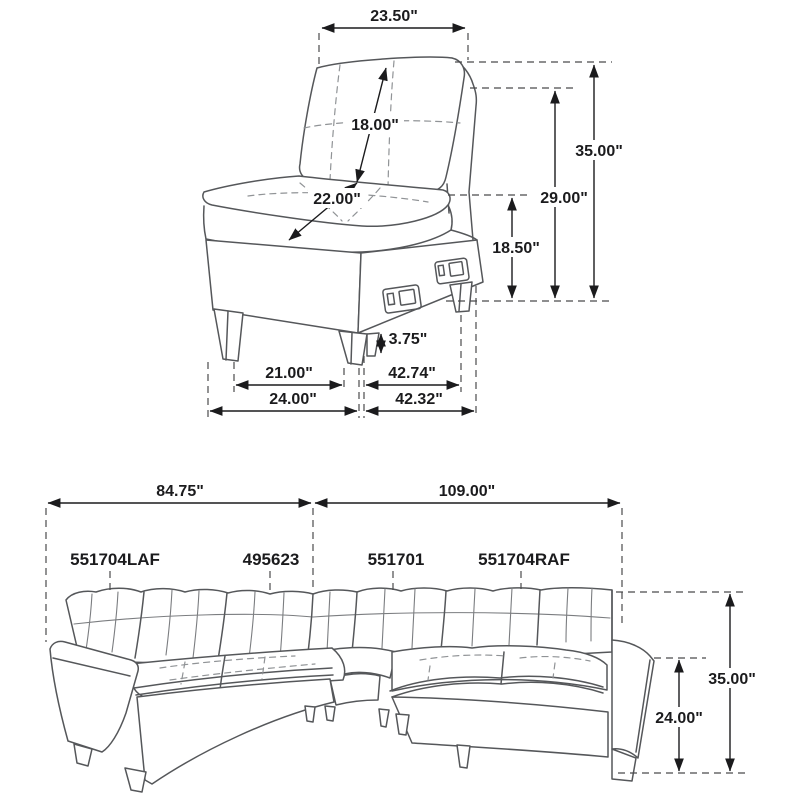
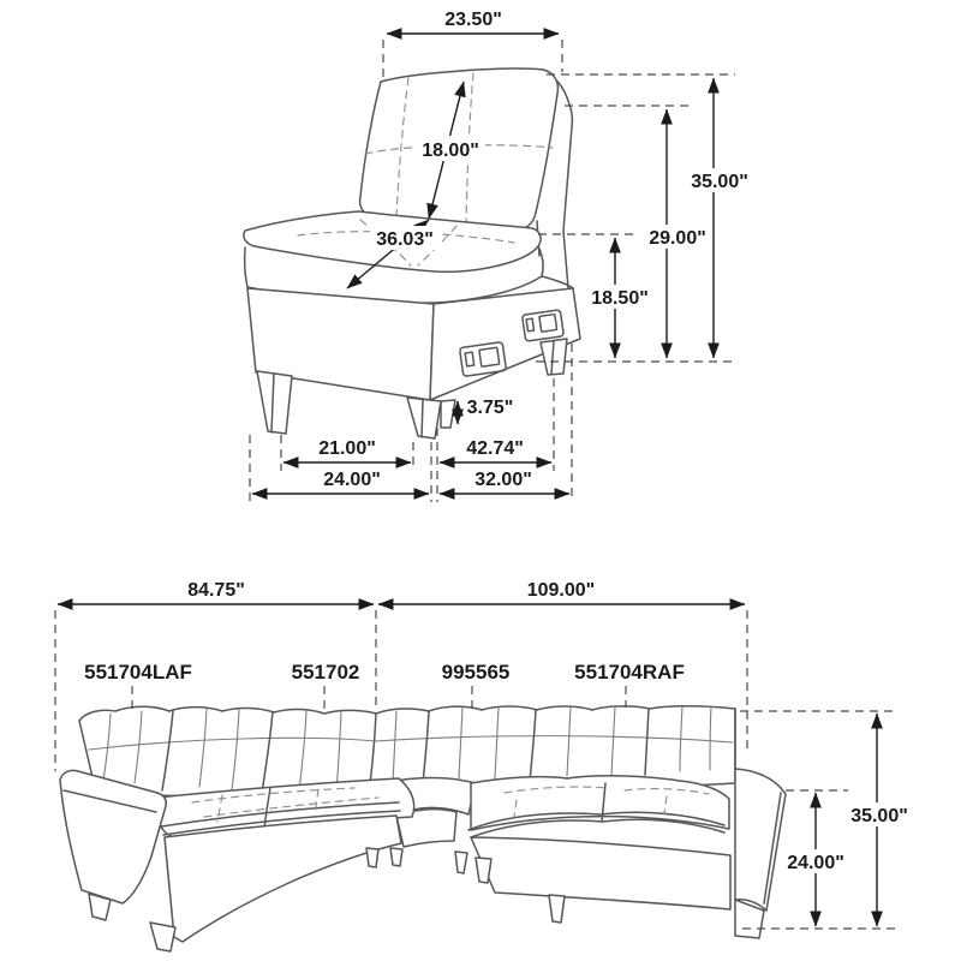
  23.50"
  18.00"
- 22.00"
+ 36.03"
  35.00"
  29.00"
  18.50"
  3.75"
  21.00"
  42.74"
  24.00"
- 42.32"
+ 32.00"
  551704LAF
- 495623
+ 551702
- 551701
+ 995565
  551704RAF
  84.75"
  109.00"
  35.00"
  24.00"
